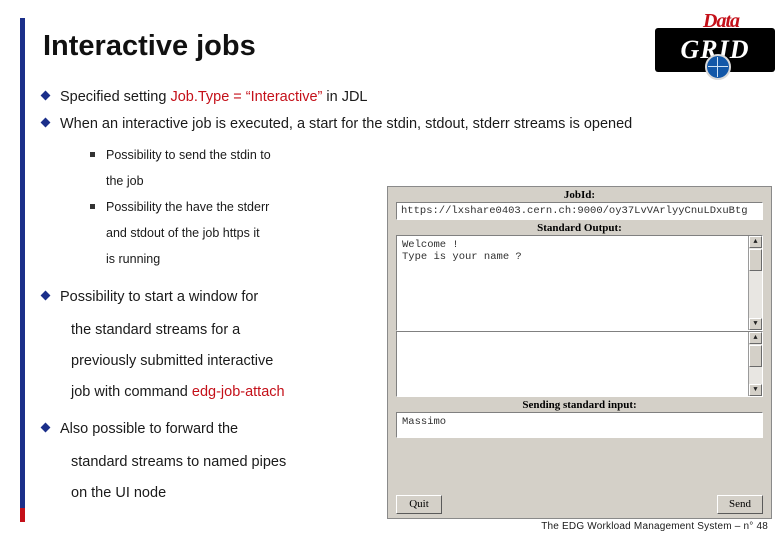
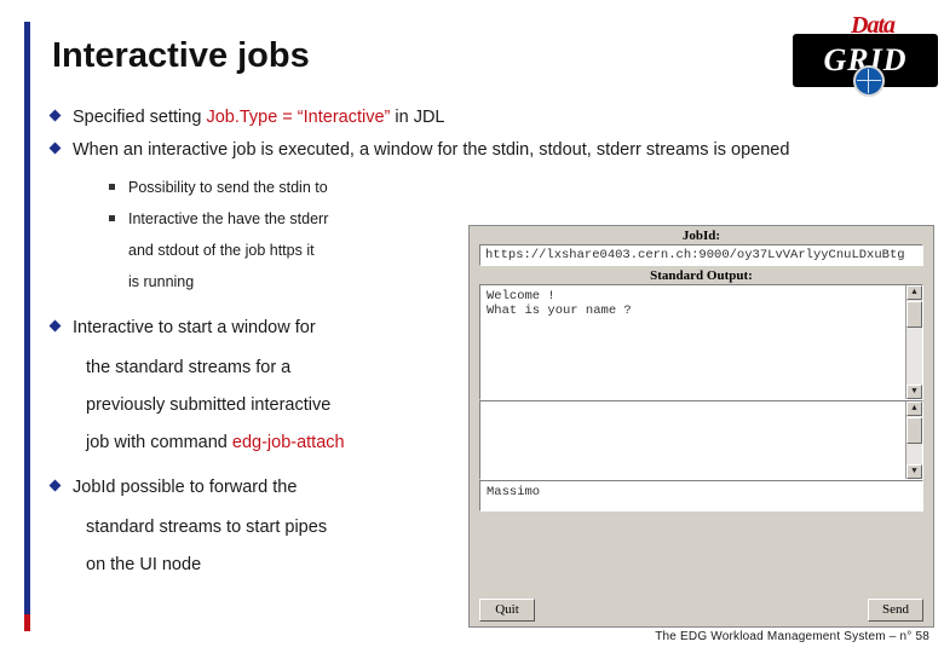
  Data
  GRID
  Interactive jobs
  Specified setting Job.Type = “Interactive” in JDL
- When an interactive job is executed, a start for the stdin, stdout, stderr streams is opened
+ When an interactive job is executed, a window for the stdin, stdout, stderr streams is opened
  Possibility to send the stdin to
- the job
- Possibility the have the stderr
+ Interactive the have the stderr
  and stdout of the job https it
  is running
- Possibility to start a window for
+ Interactive to start a window for
  the standard streams for a
  previously submitted interactive
  job with command edg-job-attach
- Also possible to forward the
+ JobId possible to forward the
- standard streams to named pipes
+ standard streams to start pipes
  on the UI node
  JobId:
  https://lxshare0403.cern.ch:9000/oy37LvVArlyyCnuLDxuBtg
  Standard Output:
  Welcome !
- Type is your name ?
+ What is your name ?
  ▲
  ▼
  ▲
  ▼
- Sending standard input:
  Massimo
  Quit
  Send
- The EDG Workload Management System – n° 48
+ The EDG Workload Management System – n° 58
